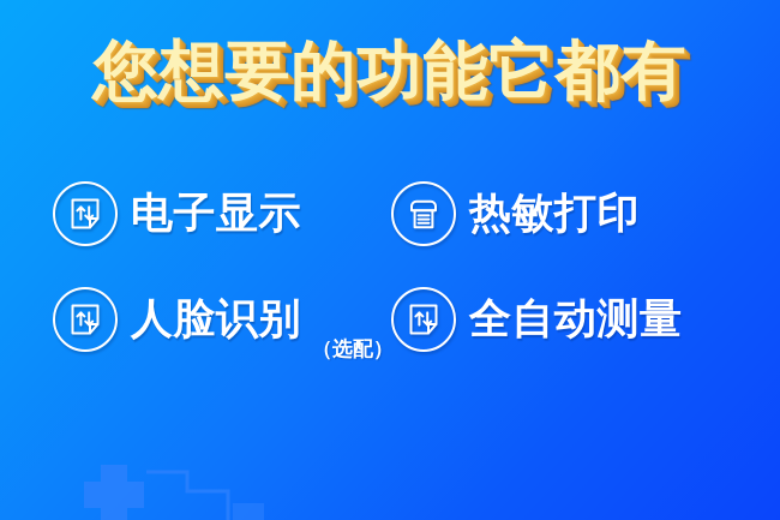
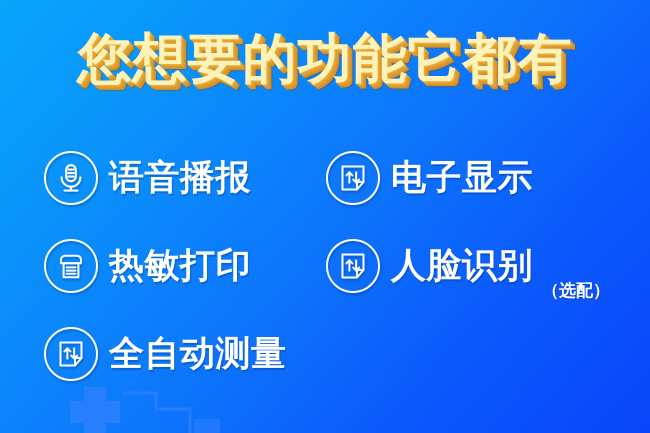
  您想要的功能它都有
+ 语音播报
  电子显示
  热敏打印
  人脸识别
  （选配）
  全自动测量
